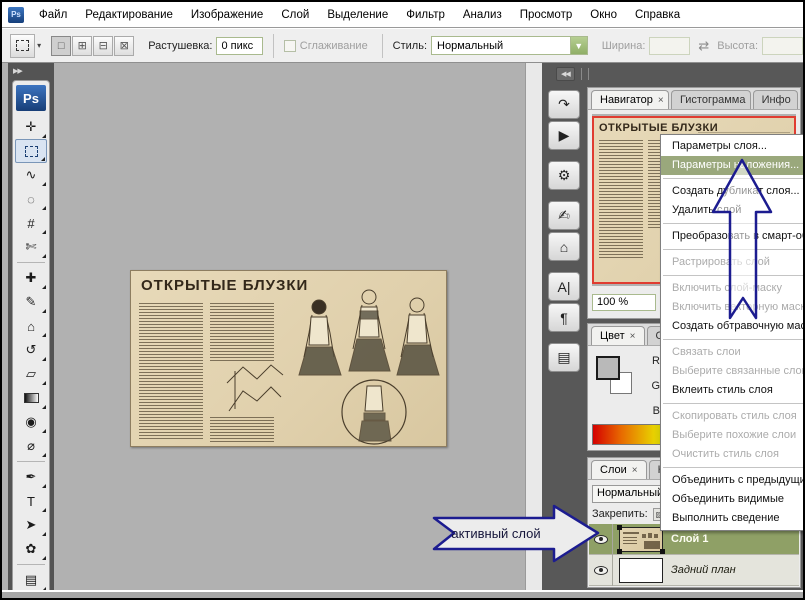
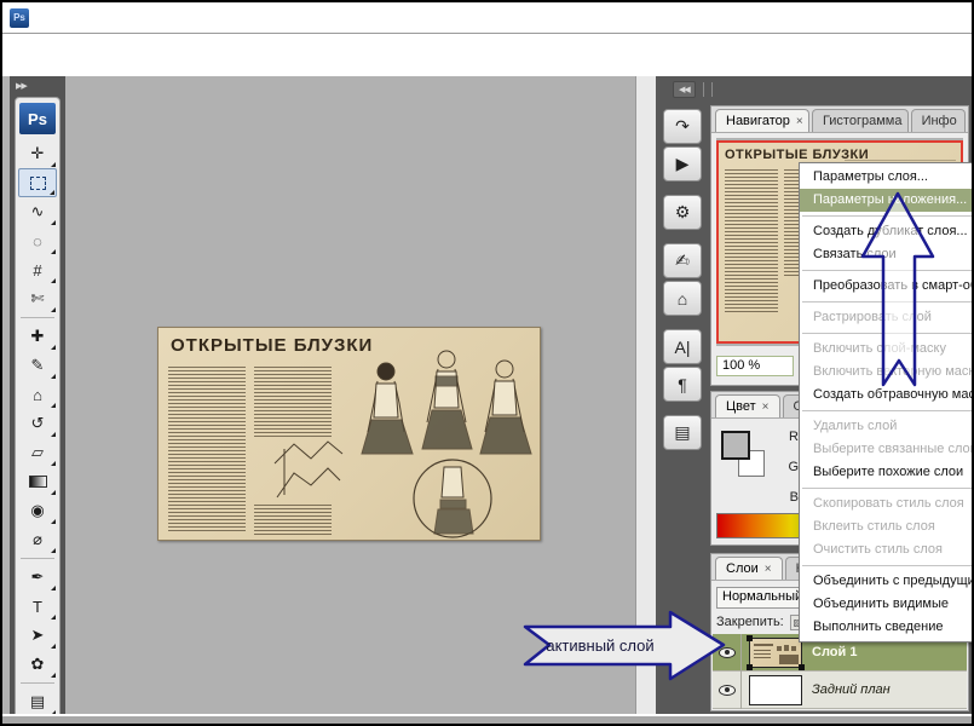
  Ps
- Файл
- Редактирование
- Изображение
- Слой
- Выделение
- Фильтр
- Анализ
- Просмотр
- Окно
- Справка
- ▾
- □
- ⊞
- ⊟
- ⊠
- Растушевка:
- 0 пикс
- Сглаживание
- Стиль:
- Нормальный
- ▼
- Ширина:
- ⇄
- Высота:
  Ps
  ✛
  ∿
  ◌
  #
  ✄
  ✚
  ✎
  ⌂
  ↺
  ▱
  ◉
  ⌀
  ✒
  T
  ➤
  ✿
  ▤
  ОТКРЫТЫЕ БЛУЗКИ
  ↷
  ▶
  ⚙
  ✍
  ⌂
  A|
  ¶
  ▤
  Навигатор ×
  Гистограмма
  Инфо
  ОТКРЫТЫЕ БЛУЗКИ
  100 %
  Цвет ×
  R
  G
  B
  Слои ×
  Нормальны
  Закрепить:
  Слой 1
  Задний план
  Параметры слоя...
  Параметры наложения...
  Создать дубликат слоя...
- Удалить слой
+ Связать слои
  Преобразовать в смарт-о
  Растрировать слой
  Включить слой-маску
  Включить векторную маск
  Создать обтравочную ма
- Связать слои
+ Удалить слой
  Выберите связанные сло
- Вклеить стиль слоя
+ Выберите похожие слои
  Скопировать стиль слоя
- Выберите похожие слои
+ Вклеить стиль слоя
  Очистить стиль слоя
  Объединить с предыдущи
  Объединить видимые
  Выполнить сведение
  активный слой
